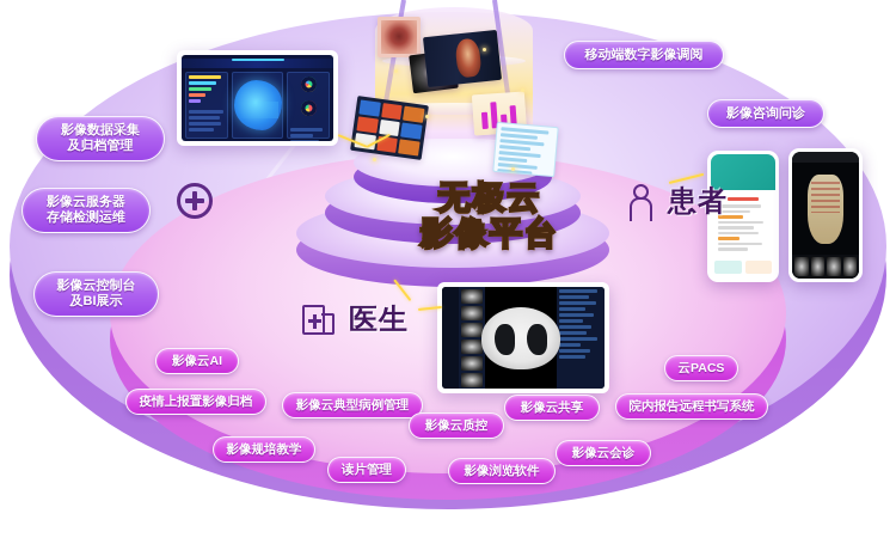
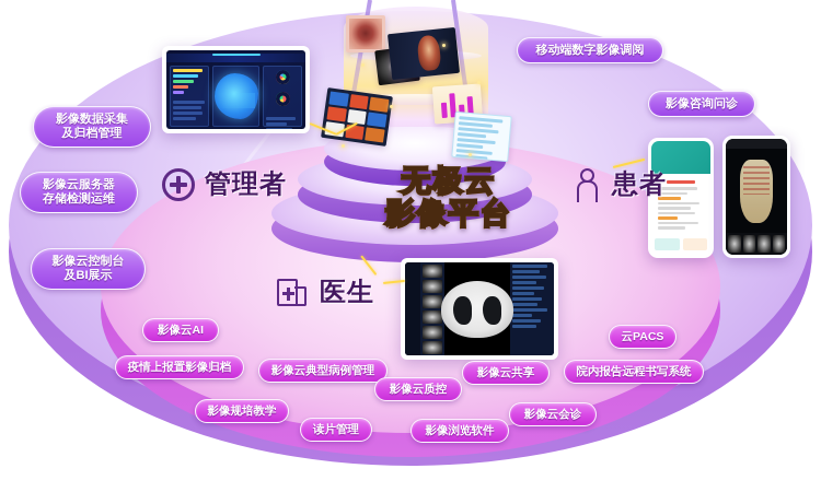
+ 管理者
  患者
  医生
  无极云
  影像平台
  影像数据采集
  及归档管理
  影像云服务器
  存储检测运维
  影像云控制台
  及BI展示
  移动端数字影像调阅
  影像咨询问诊
  影像云AI
  疫情上报置影像归档
  影像云典型病例管理
  影像规培教学
  读片管理
  影像云质控
  影像浏览软件
  影像云共享
  影像云会诊
  云PACS
  院内报告远程书写系统
